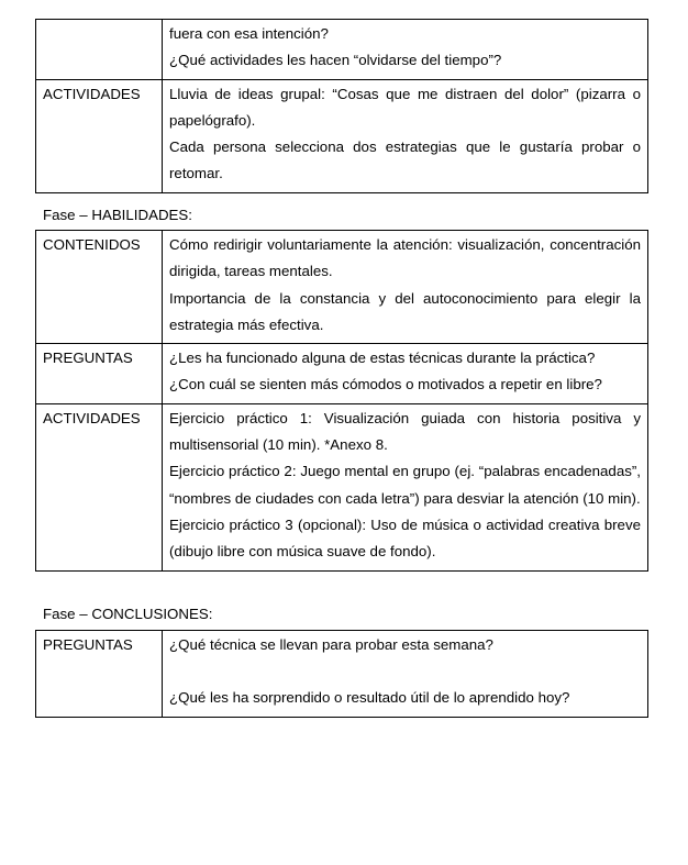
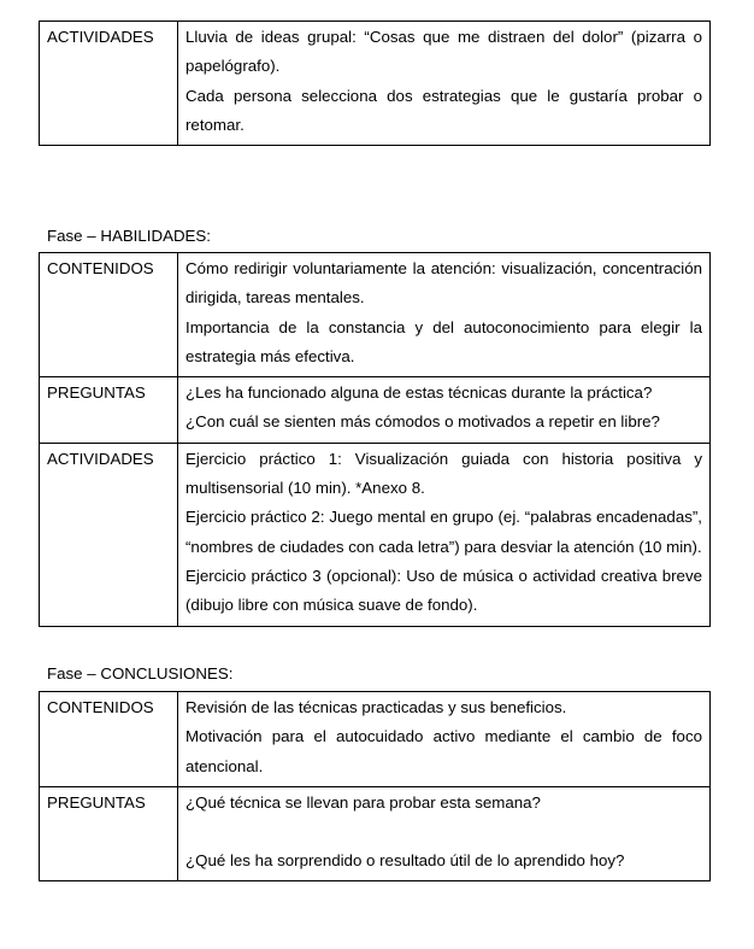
- 	fuera con esa intención? ¿Qué actividades les hacen “olvidarse del tiempo”?
  ACTIVIDADES	Lluvia de ideas grupal: “Cosas que me distraen del dolor” (pizarra o papelógrafo). Cada persona selecciona dos estrategias que le gustaría probar o retomar.
  Fase – HABILIDADES:
  CONTENIDOS	Cómo redirigir voluntariamente la atención: visualización, concentración dirigida, tareas mentales. Importancia de la constancia y del autoconocimiento para elegir la estrategia más efectiva.
  PREGUNTAS	¿Les ha funcionado alguna de estas técnicas durante la práctica? ¿Con cuál se sienten más cómodos o motivados a repetir en libre?
  ACTIVIDADES	Ejercicio práctico 1: Visualización guiada con historia positiva y multisensorial (10 min). *Anexo 8. Ejercicio práctico 2: Juego mental en grupo (ej. “palabras encadenadas”, “nombres de ciudades con cada letra”) para desviar la atención (10 min). Ejercicio práctico 3 (opcional): Uso de música o actividad creativa breve (dibujo libre con música suave de fondo).
  Fase – CONCLUSIONES:
+ CONTENIDOS	Revisión de las técnicas practicadas y sus beneficios. Motivación para el autocuidado activo mediante el cambio de foco atencional.
  PREGUNTAS	¿Qué técnica se llevan para probar esta semana? ¿Qué les ha sorprendido o resultado útil de lo aprendido hoy?
